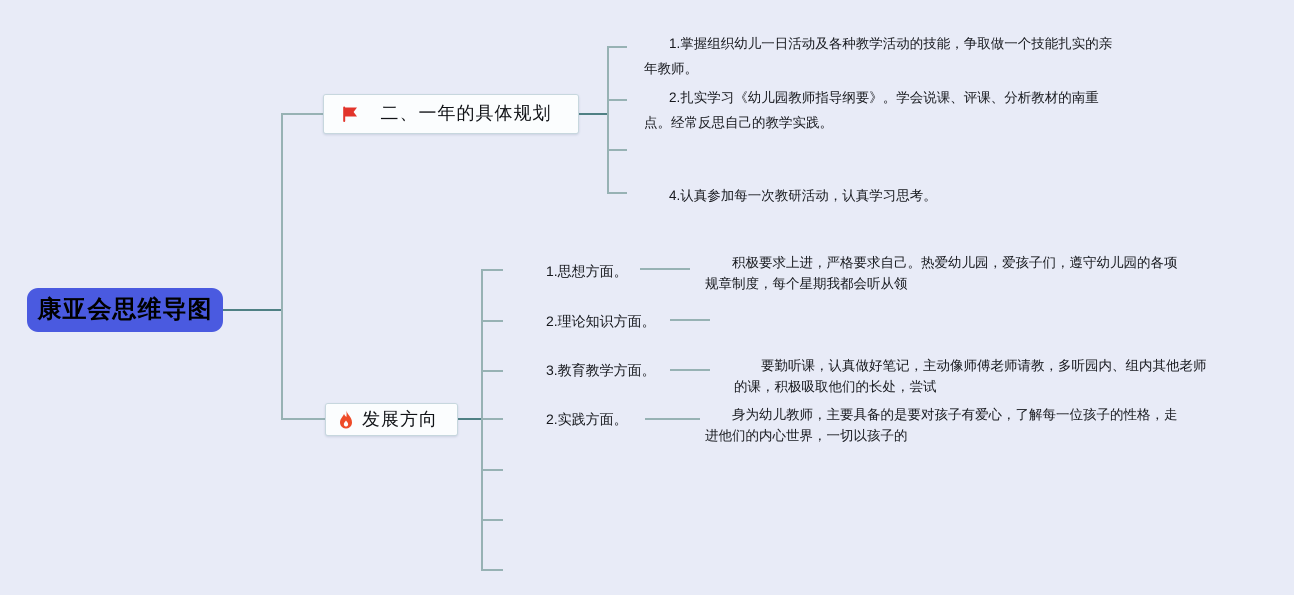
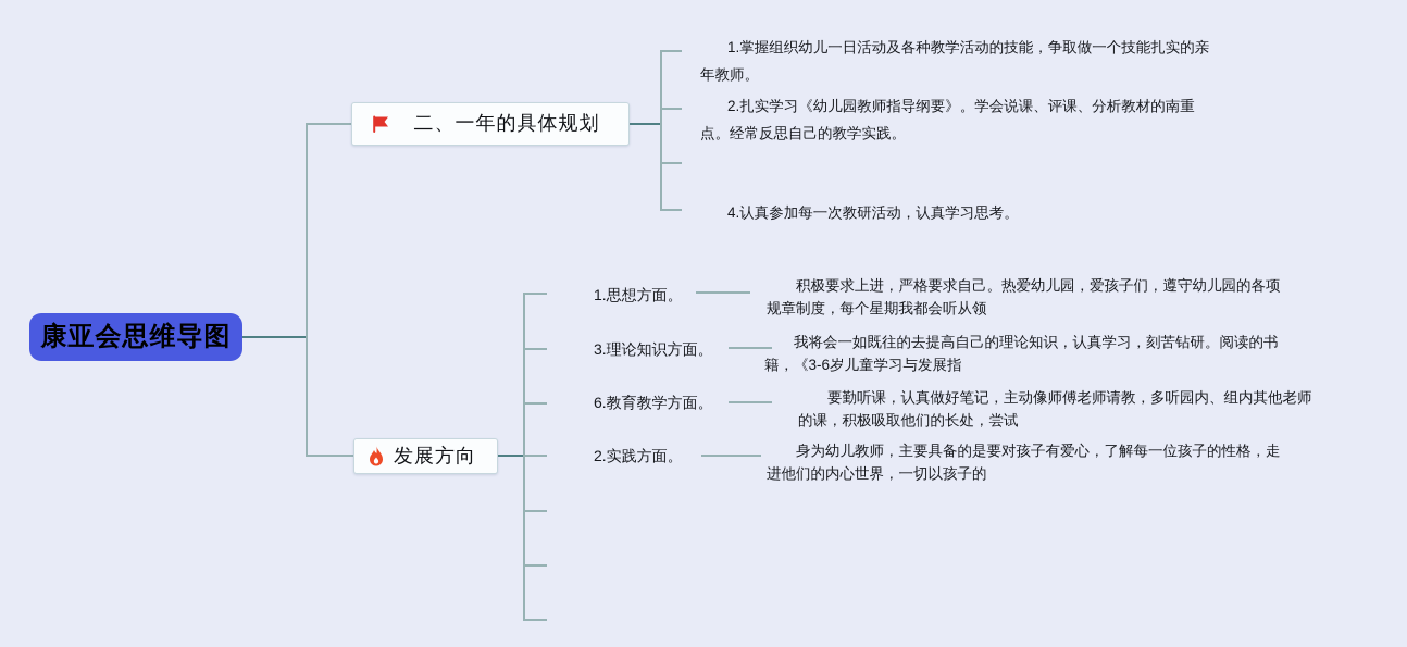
  康亚会思维导图
  二、一年的具体规划
  发展方向
  1.掌握组织幼儿一日活动及各种教学活动的技能，争取做一个技能扎实的亲
  年教师。
  2.扎实学习《幼儿园教师指导纲要》。学会说课、评课、分析教材的南重
  点。经常反思自己的教学实践。
  4.认真参加每一次教研活动，认真学习思考。
  1.思想方面。
- 2.理论知识方面。
+ 3.理论知识方面。
- 3.教育教学方面。
+ 6.教育教学方面。
  2.实践方面。
  积极要求上进，严格要求自己。热爱幼儿园，爱孩子们，遵守幼儿园的各项
  规章制度，每个星期我都会听从领
+ 我将会一如既往的去提高自己的理论知识，认真学习，刻苦钻研。阅读的书
+ 籍，《3-6岁儿童学习与发展指
  要勤听课，认真做好笔记，主动像师傅老师请教，多听园内、组内其他老师
  的课，积极吸取他们的长处，尝试
  身为幼儿教师，主要具备的是要对孩子有爱心，了解每一位孩子的性格，走
  进他们的内心世界，一切以孩子的
